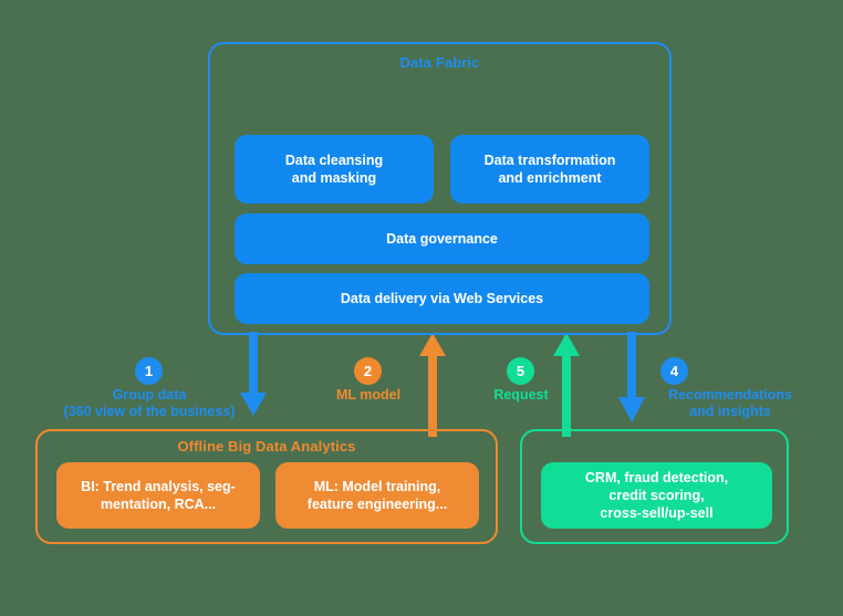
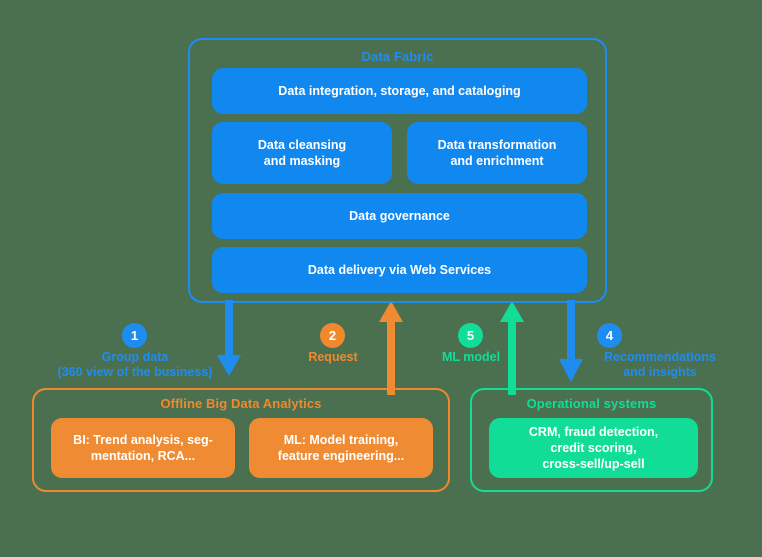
  Data Fabric
+ Data integration, storage, and cataloging
  Data cleansing
  and masking
  Data transformation
  and enrichment
  Data governance
  Data delivery via Web Services
  1
  Group data
  (360 view of the business)
  2
- ML model
+ Request
  5
- Request
+ ML model
  4
  Recommendations
  and insights
  Offline Big Data Analytics
  BI: Trend analysis, seg-
  mentation, RCA...
  ML: Model training,
  feature engineering...
+ Operational systems
  CRM, fraud detection,
  credit scoring,
  cross-sell/up-sell
